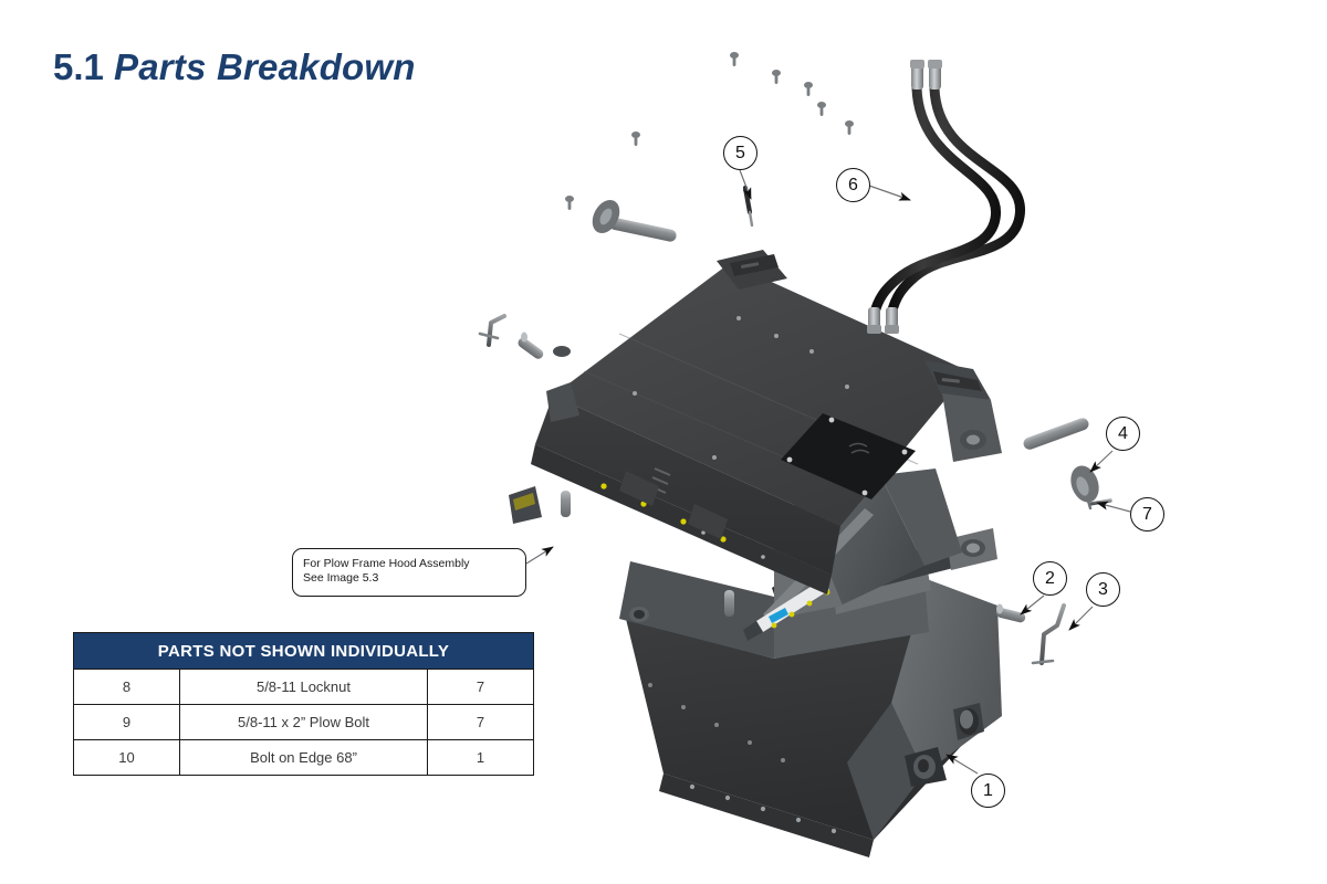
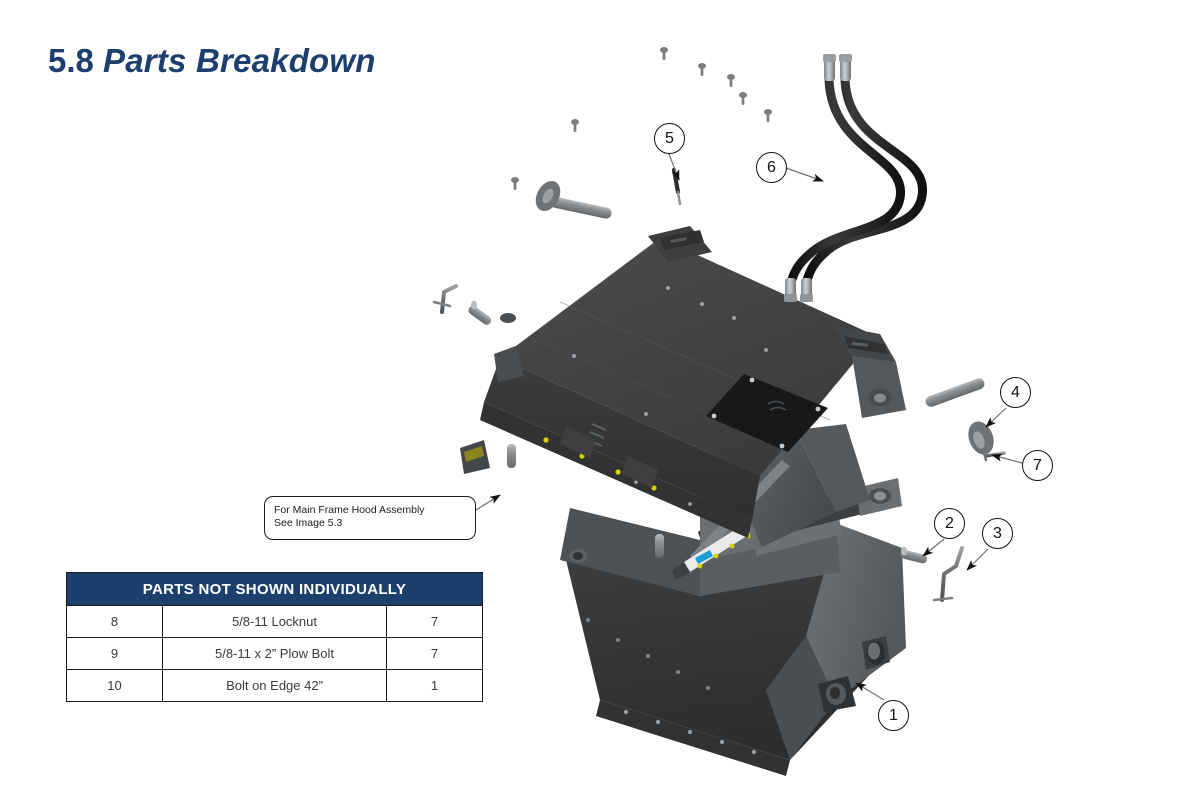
- 5.1 Parts Breakdown
+ 5.8 Parts Breakdown
  1
  2
  3
  4
  5
  6
  7
- For Plow Frame Hood Assembly
+ For Main Frame Hood Assembly
  See Image 5.3
  PARTS NOT SHOWN INDIVIDUALLY
  8	5/8-11 Locknut	7
  9	5/8-11 x 2” Plow Bolt	7
- 10	Bolt on Edge 68”	1
+ 10	Bolt on Edge 42”	1
